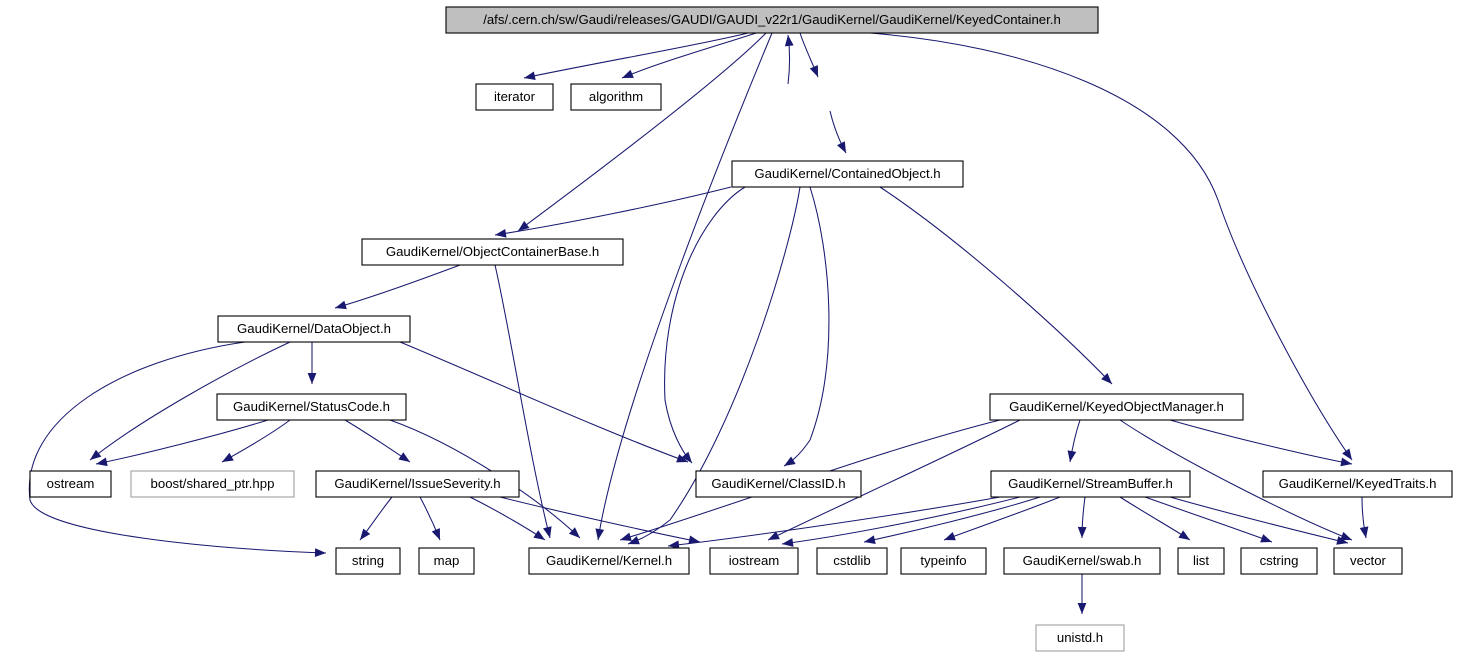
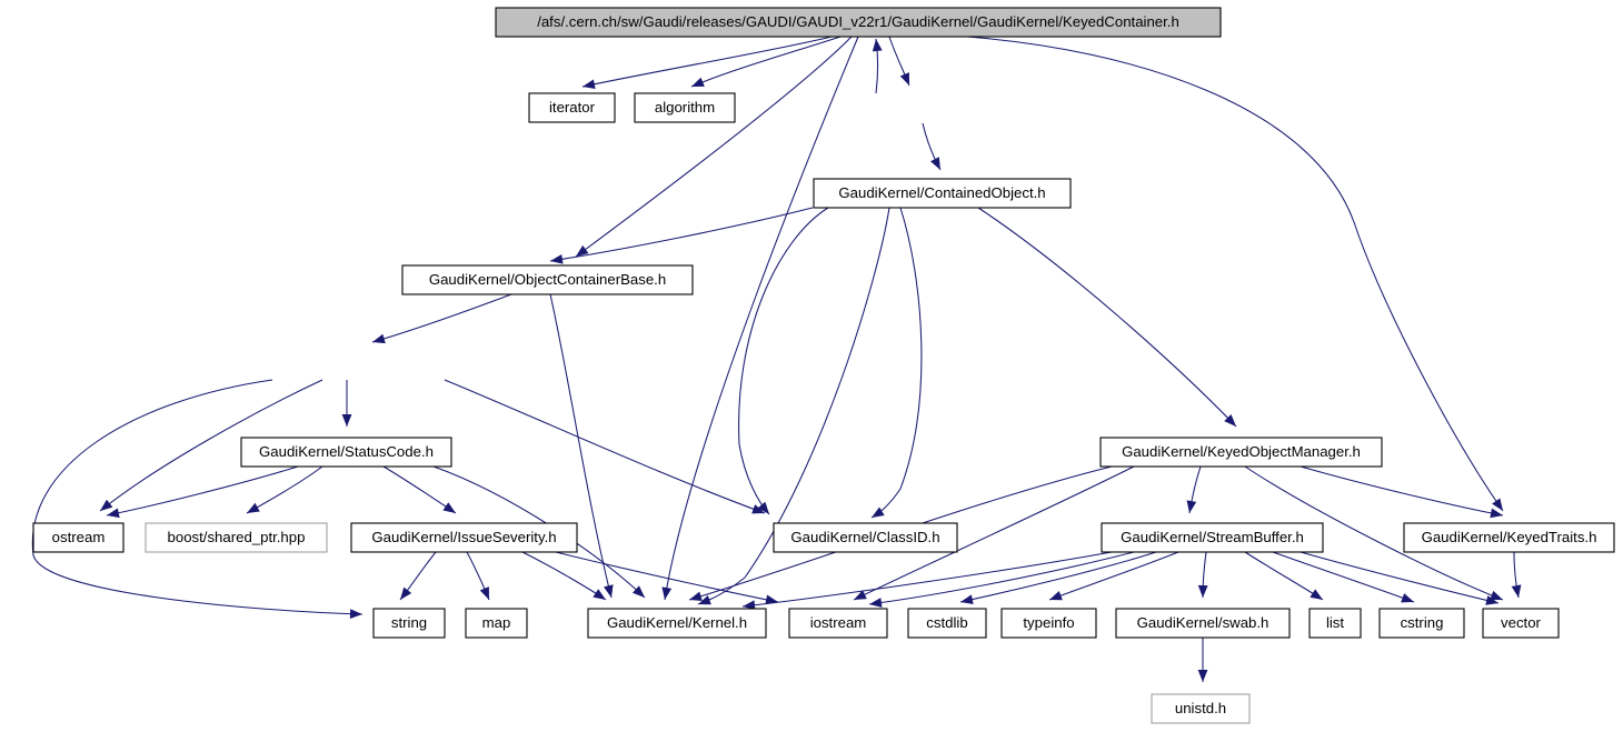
  /afs/.cern.ch/sw/Gaudi/releases/GAUDI/GAUDI_v22r1/GaudiKernel/GaudiKernel/KeyedContainer.h
  iterator
  algorithm
  GaudiKernel/ContainedObject.h
  GaudiKernel/ObjectContainerBase.h
- GaudiKernel/DataObject.h
  GaudiKernel/StatusCode.h
  GaudiKernel/KeyedObjectManager.h
  ostream
  boost/shared_ptr.hpp
  GaudiKernel/IssueSeverity.h
  GaudiKernel/ClassID.h
  GaudiKernel/StreamBuffer.h
  GaudiKernel/KeyedTraits.h
  string
  map
  GaudiKernel/Kernel.h
  iostream
  cstdlib
  typeinfo
  GaudiKernel/swab.h
  list
  cstring
  vector
  unistd.h
